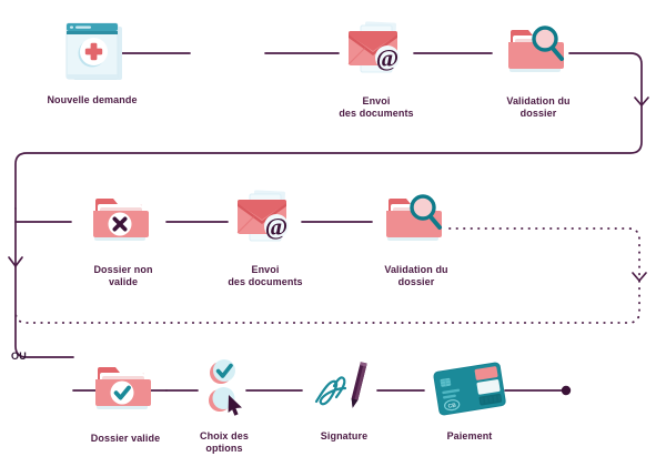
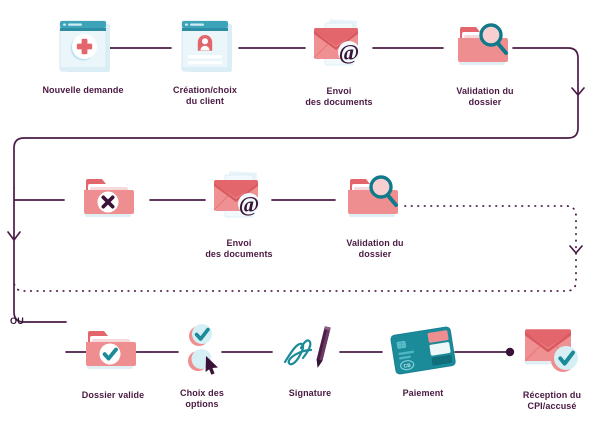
  OU
  Nouvelle demande
+ Création/choix
+ du client
  @
  Envoi
  des documents
  Validation du
  dossier
- Dossier non
- valide
  @
  Envoi
  des documents
  Validation du
  dossier
  Dossier valide
  Choix des
  options
  Signature
  Paiement
+ Réception du
+ CPI/accusé
